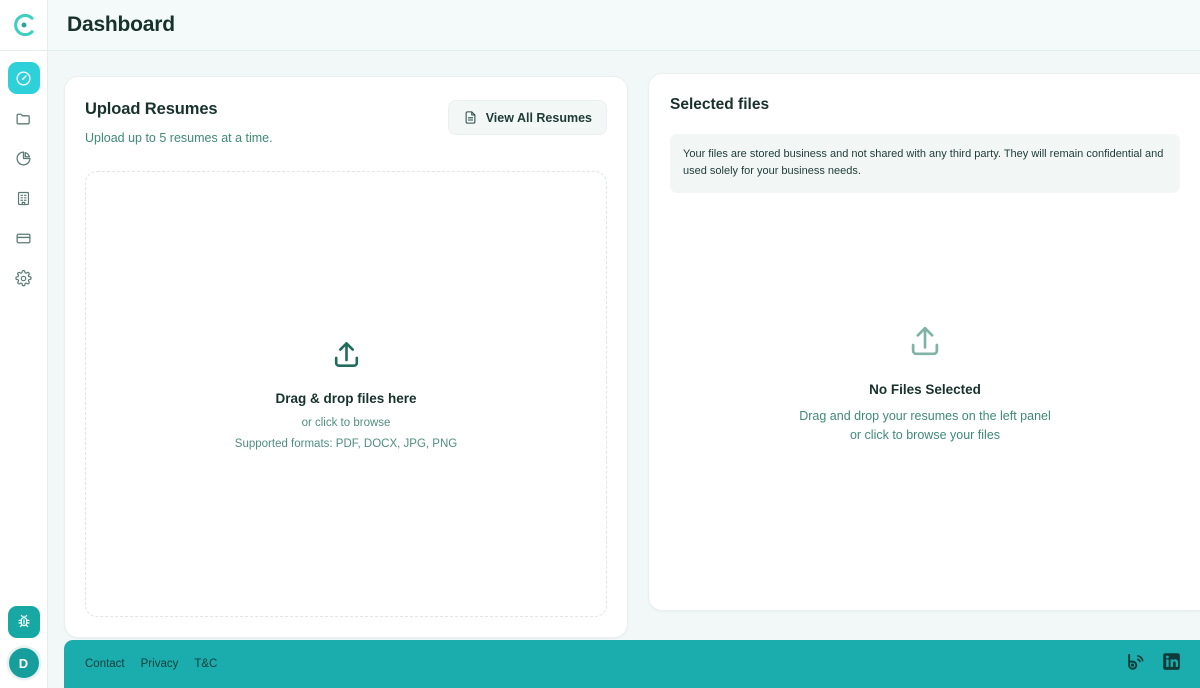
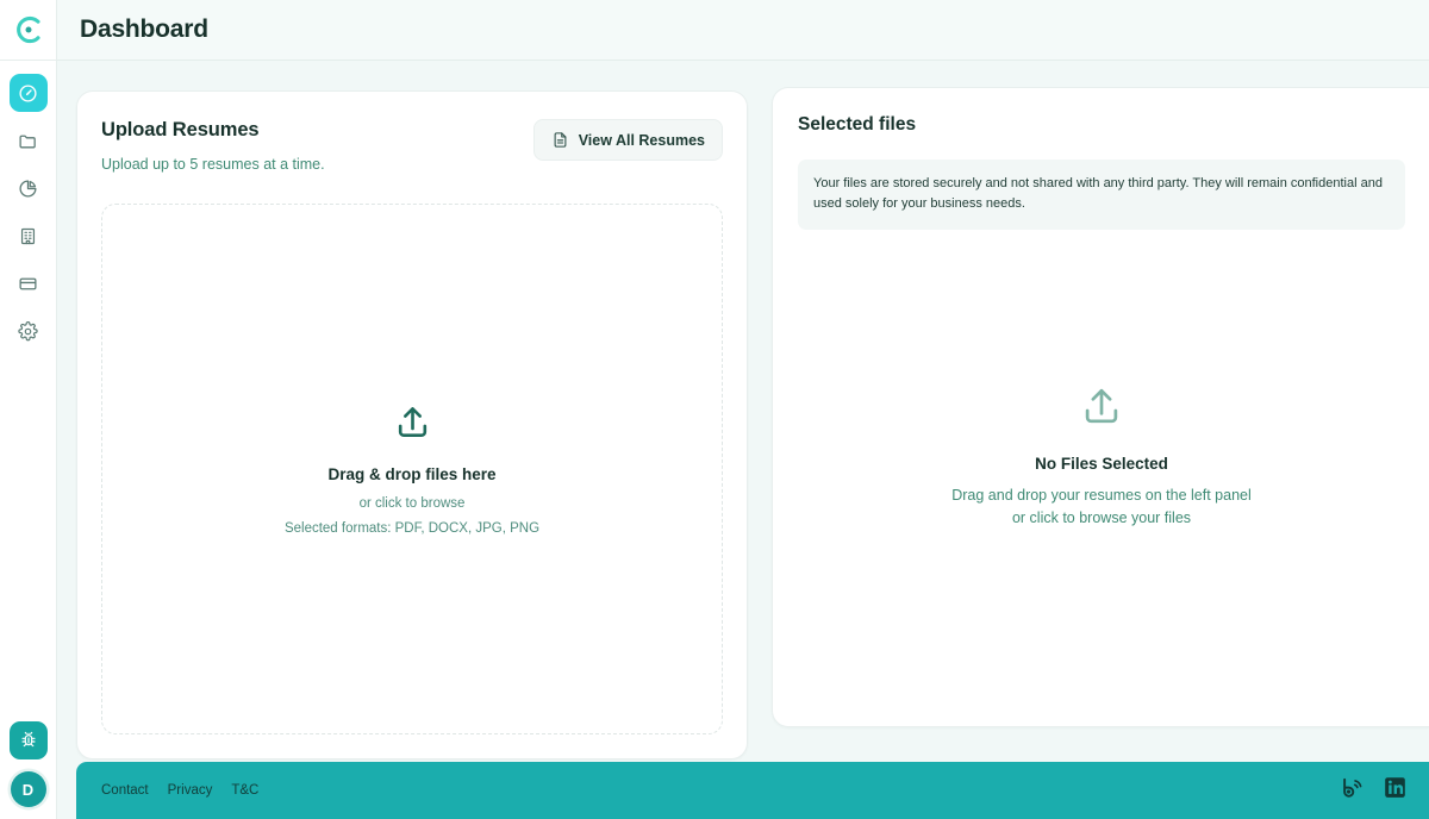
  D
  Dashboard
  Upload Resumes
  Upload up to 5 resumes at a time.
  View All Resumes
  Drag & drop files here
  or click to browse
- Supported formats: PDF, DOCX, JPG, PNG
+ Selected formats: PDF, DOCX, JPG, PNG
  Selected files
- Your files are stored business and not shared with any third party. They will remain confidential and used solely for your business needs.
+ Your files are stored securely and not shared with any third party. They will remain confidential and used solely for your business needs.
  No Files Selected
  Drag and drop your resumes on the left panel
  or click to browse your files
  Contact
  Privacy
  T&C
